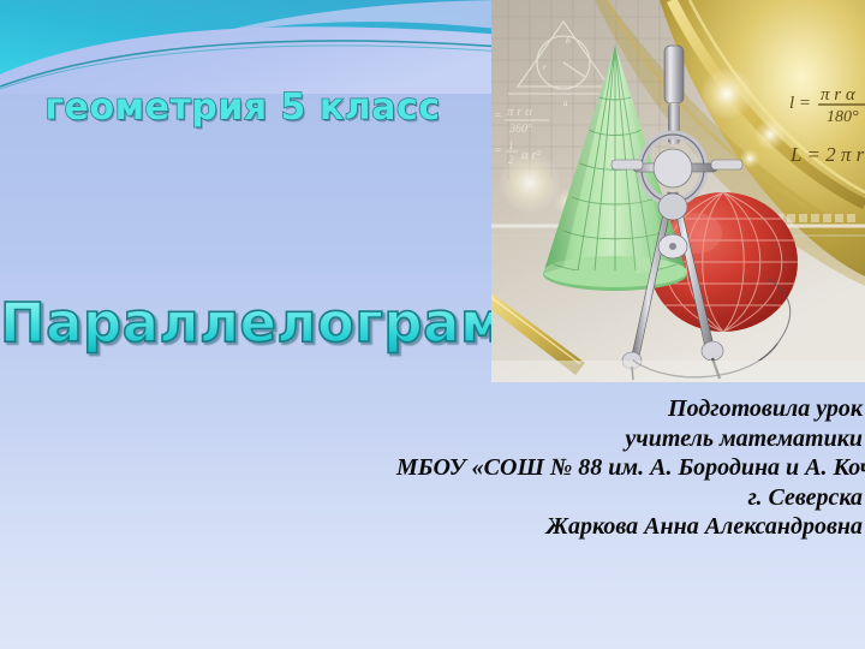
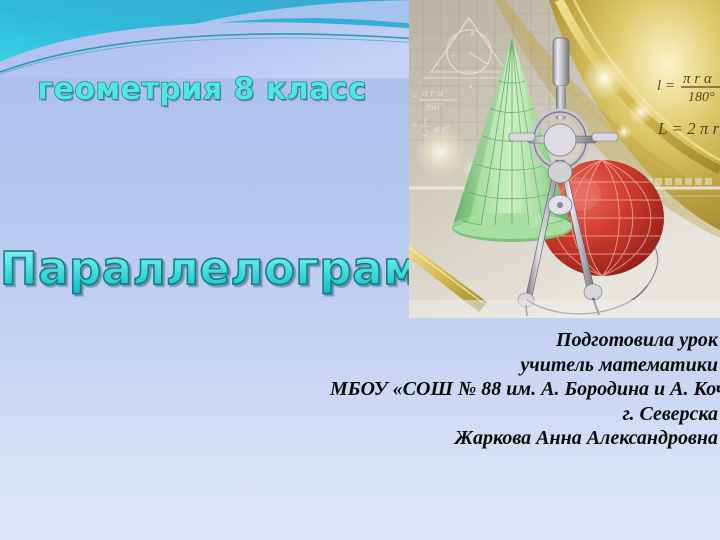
- геометрия 5 класс
+ геометрия 8 класс
  Параллелограм
  Подготовила урок
  учитель математики
  МБОУ «СОШ № 88 им. А. Бородина и А. Ко
  г. Северска
  Жаркова Анна Александровна
  b
  r
  a
  =
  π r α
  360°
  =
  1
  2
  α r²
  l =
  π r α
  180°
  L = 2 π r
